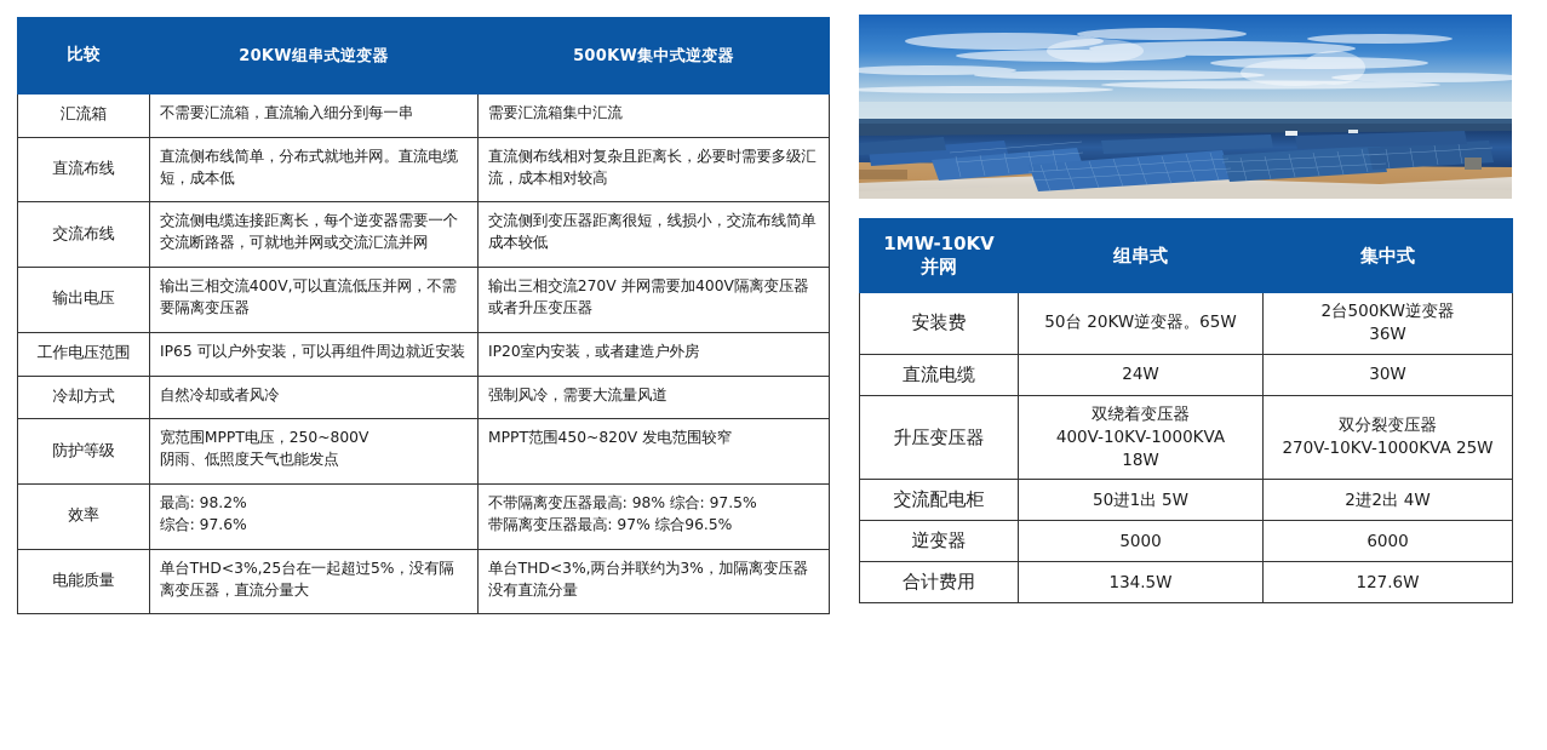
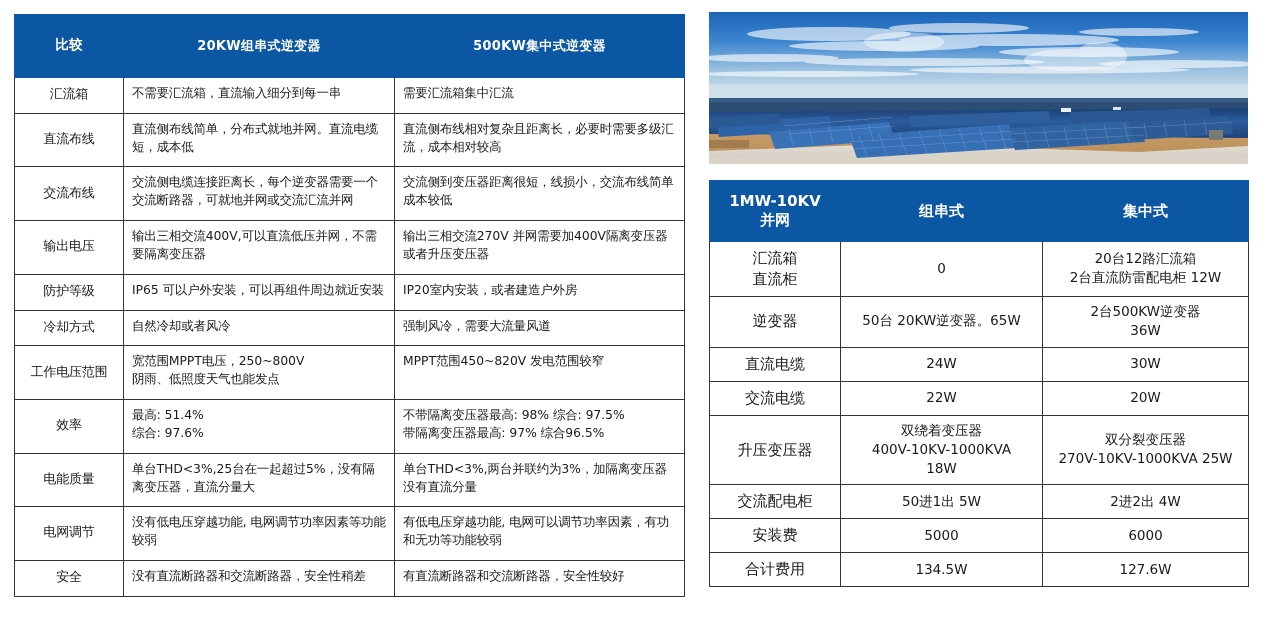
  比较	20KW组串式逆变器	500KW集中式逆变器
  汇流箱	不需要汇流箱，直流输入细分到每一串	需要汇流箱集中汇流
  直流布线	直流侧布线简单，分布式就地并网。直流电缆短，成本低	直流侧布线相对复杂且距离长，必要时需要多级汇流，成本相对较高
  交流布线	交流侧电缆连接距离长，每个逆变器需要一个交流断路器，可就地并网或交流汇流并网	交流侧到变压器距离很短，线损小，交流布线简单成本较低
  输出电压	输出三相交流400V,可以直流低压并网，不需要隔离变压器	输出三相交流270V 并网需要加400V隔离变压器或者升压变压器
- 工作电压范围	IP65 可以户外安装，可以再组件周边就近安装	IP20室内安装，或者建造户外房
+ 防护等级	IP65 可以户外安装，可以再组件周边就近安装	IP20室内安装，或者建造户外房
  冷却方式	自然冷却或者风冷	强制风冷，需要大流量风道
- 防护等级	宽范围MPPT电压，250~800V 阴雨、低照度天气也能发点	MPPT范围450~820V 发电范围较窄
+ 工作电压范围	宽范围MPPT电压，250~800V 阴雨、低照度天气也能发点	MPPT范围450~820V 发电范围较窄
- 效率	最高: 98.2% 综合: 97.6%	不带隔离变压器最高: 98% 综合: 97.5% 带隔离变压器最高: 97% 综合96.5%
+ 效率	最高: 51.4% 综合: 97.6%	不带隔离变压器最高: 98% 综合: 97.5% 带隔离变压器最高: 97% 综合96.5%
  电能质量	单台THD<3%,25台在一起超过5%，没有隔离变压器，直流分量大	单台THD<3%,两台并联约为3%，加隔离变压器没有直流分量
+ 电网调节	没有低电压穿越功能, 电网调节功率因素等功能较弱	有低电压穿越功能, 电网可以调节功率因素，有功和无功等功能较弱
+ 安全	没有直流断路器和交流断路器，安全性稍差	有直流断路器和交流断路器，安全性较好
  1MW-10KV 并网	组串式	集中式
+ 汇流箱 直流柜	0	20台12路汇流箱 2台直流防雷配电柜 12W
- 安装费	50台 20KW逆变器。65W	2台500KW逆变器 36W
+ 逆变器	50台 20KW逆变器。65W	2台500KW逆变器 36W
  直流电缆	24W	30W
+ 交流电缆	22W	20W
  升压变压器	双绕着变压器 400V-10KV-1000KVA 18W	双分裂变压器 270V-10KV-1000KVA 25W
  交流配电柜	50进1出 5W	2进2出 4W
- 逆变器	5000	6000
+ 安装费	5000	6000
  合计费用	134.5W	127.6W
